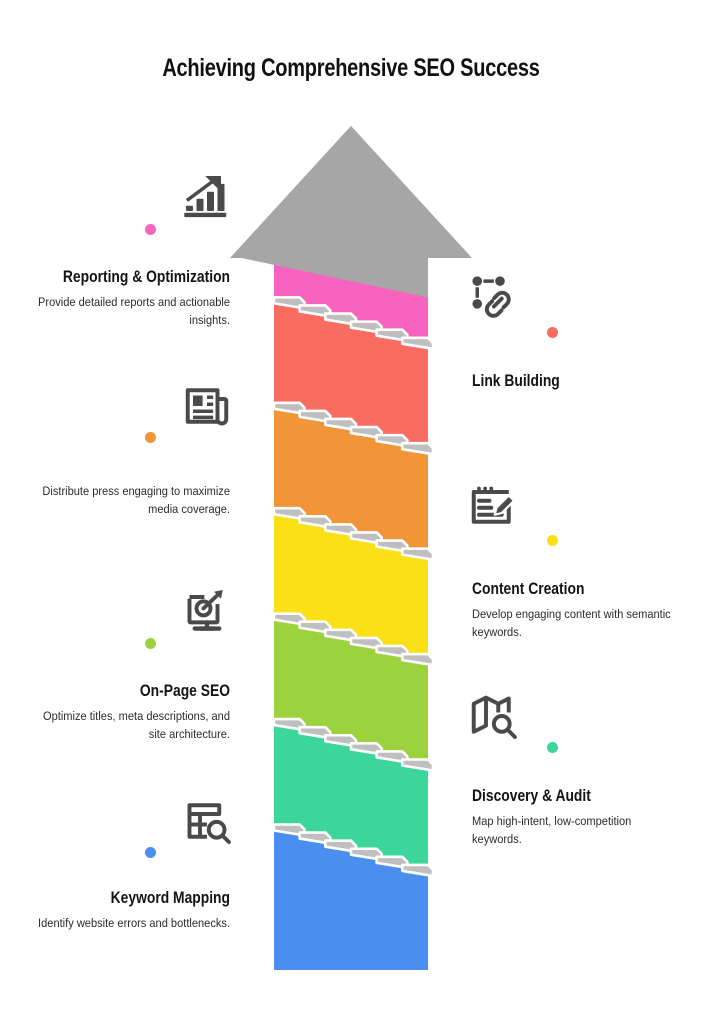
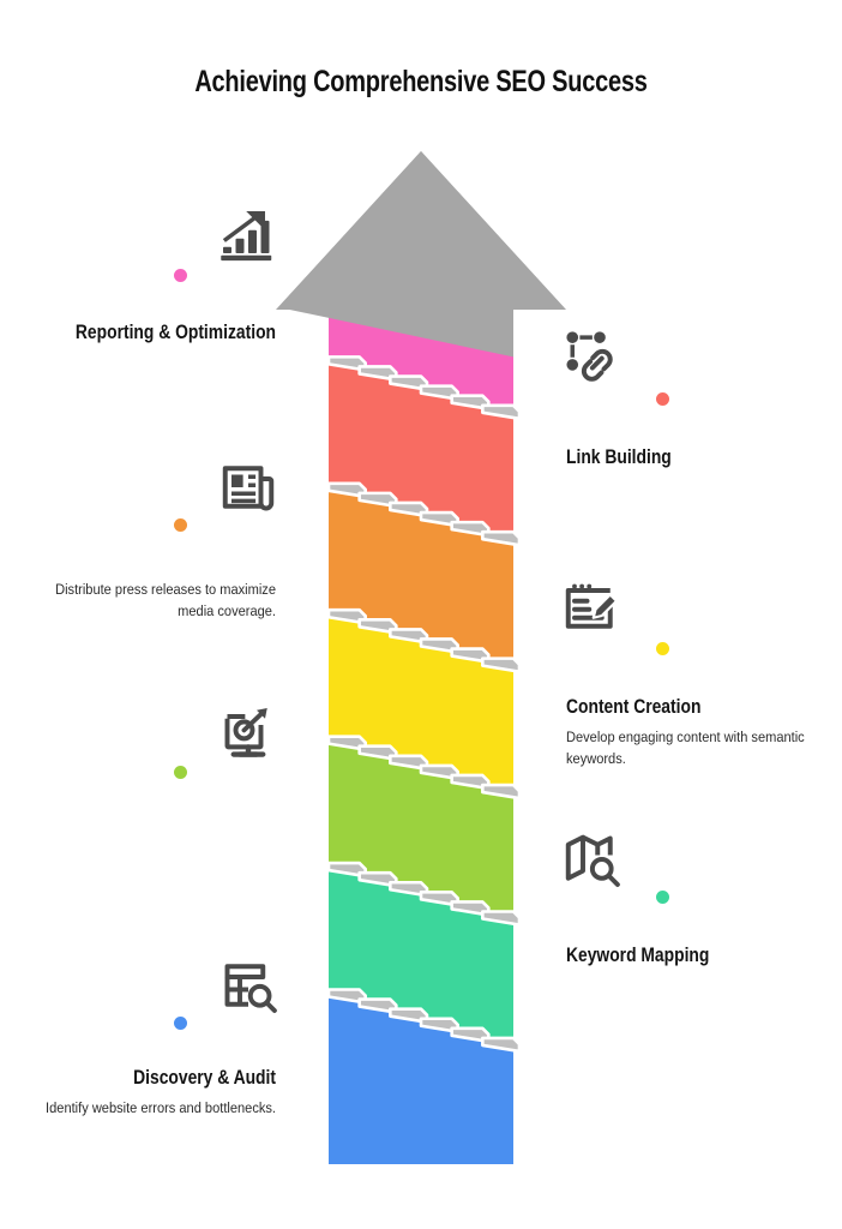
  Achieving Comprehensive SEO Success
  Reporting & Optimization
- Provide detailed reports and actionable insights.
- Distribute press engaging to maximize media coverage.
+ Distribute press releases to maximize media coverage.
- On-Page SEO
- Optimize titles, meta descriptions, and site architecture.
- Keyword Mapping
+ Discovery & Audit
  Identify website errors and bottlenecks.
  Link Building
  Content Creation
  Develop engaging content with semantic keywords.
- Discovery & Audit
+ Keyword Mapping
- Map high-intent, low-competition keywords.
